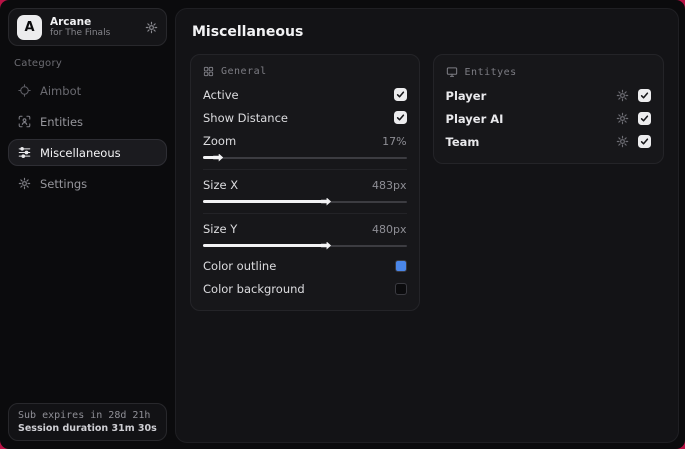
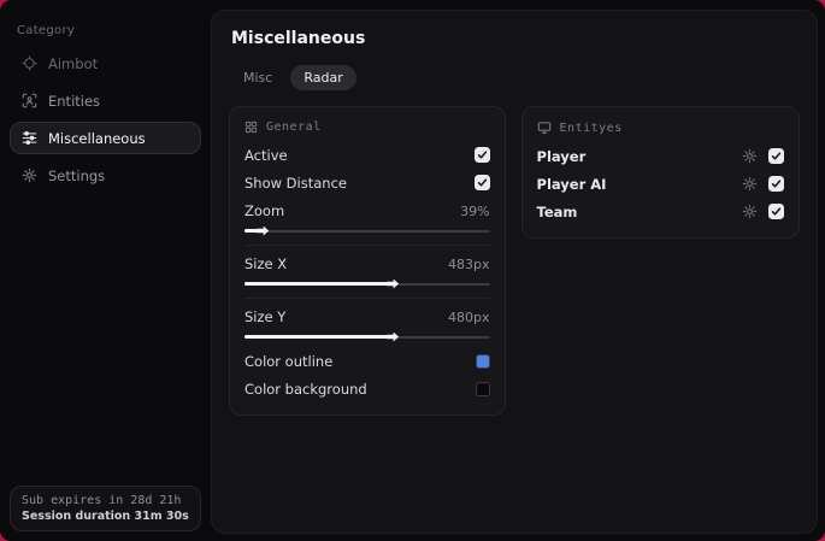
- A
- Arcane
- for The Finals
  Category
  Aimbot
  Entities
  Miscellaneous
  Settings
  Sub expires in 28d 21h
  Session duration 31m 30s
  Miscellaneous
+ Misc
+ Radar
  General
  Active
  Show Distance
  Zoom
- 17%
+ 39%
  Size X
  483px
  Size Y
  480px
  Color outline
  Color background
  Entityes
  Player
  Player AI
  Team
